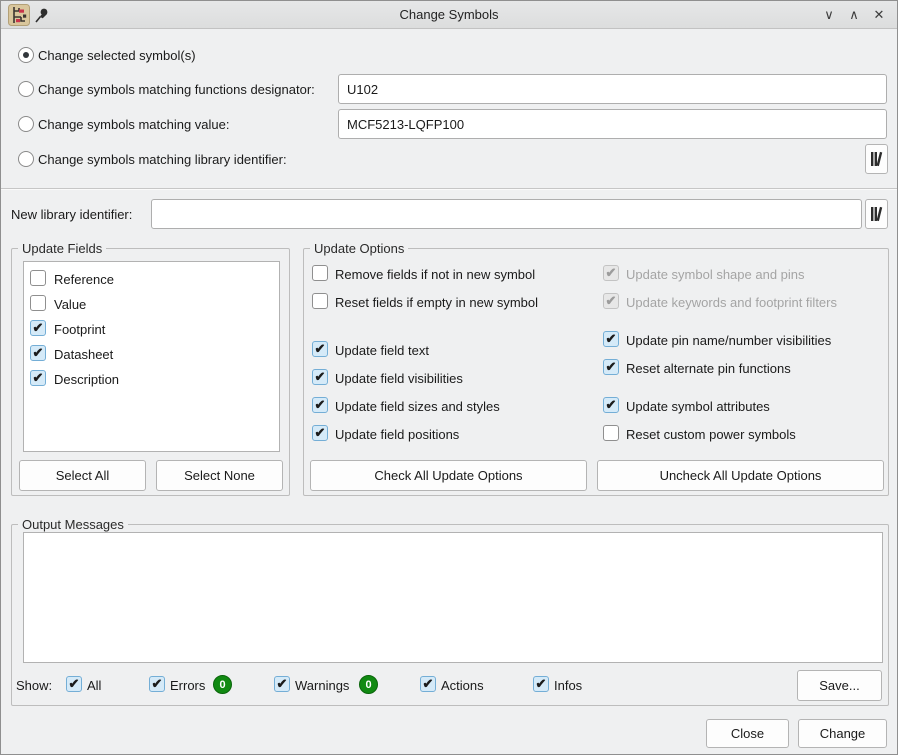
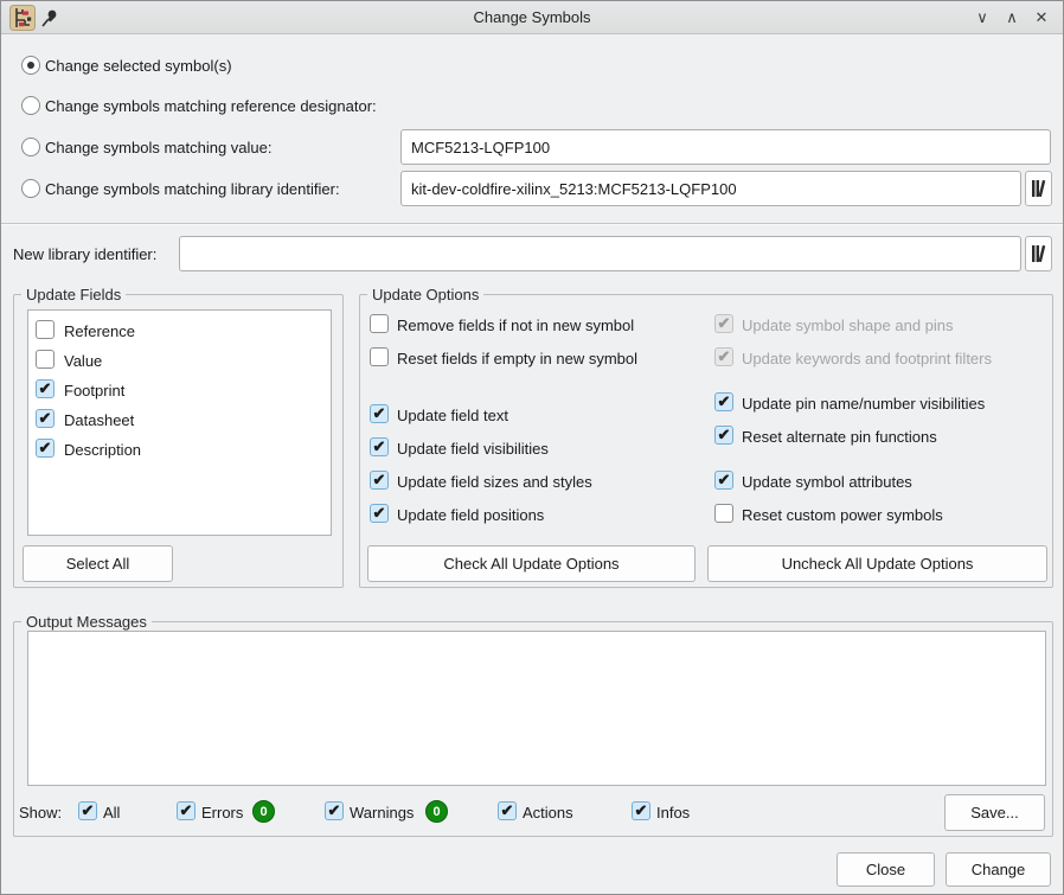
  Change Symbols
  ∨
  ∧
  ✕
  Change selected symbol(s)
- Change symbols matching functions designator:
+ Change symbols matching reference designator:
- U102
  Change symbols matching value:
  MCF5213-LQFP100
  Change symbols matching library identifier:
+ kit-dev-coldfire-xilinx_5213:MCF5213-LQFP100
  New library identifier:
  Update Fields
  Reference
  Value
  Footprint
  Datasheet
  Description
  Select All
- Select None
  Update Options
  Remove fields if not in new symbol
  Reset fields if empty in new symbol
  Update field text
  Update field visibilities
  Update field sizes and styles
  Update field positions
  Update symbol shape and pins
  Update keywords and footprint filters
  Update pin name/number visibilities
  Reset alternate pin functions
  Update symbol attributes
  Reset custom power symbols
  Check All Update Options
  Uncheck All Update Options
  Output Messages
  Show:
  All
  Errors
  0
  Warnings
  0
  Actions
  Infos
  Save...
  Close
  Change
